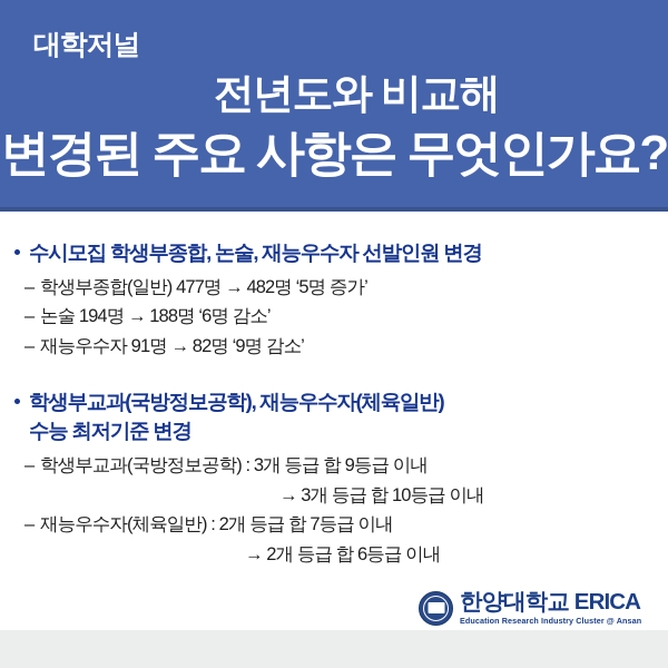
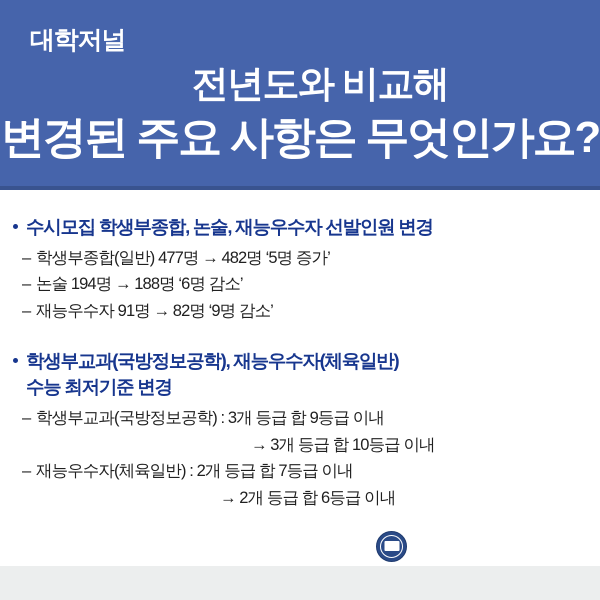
  대학저널
  전년도와 비교해
  변경된 주요 사항은 무엇인가요?
  수시모집 학생부종합, 논술, 재능우수자 선발인원 변경
  –
  학생부종합(일반) 477명 → 482명 ‘5명 증가’
  –
  논술 194명 → 188명 ‘6명 감소’
  –
  재능우수자 91명 → 82명 ‘9명 감소’
  학생부교과(국방정보공학), 재능우수자(체육일반)
  수능 최저기준 변경
  –
  학생부교과(국방정보공학) : 3개 등급 합 9등급 이내
  → 3개 등급 합 10등급 이내
  –
  재능우수자(체육일반) : 2개 등급 합 7등급 이내
  → 2개 등급 합 6등급 이내
- 한양대학교 ERICA
- Education Research Industry Cluster @ Ansan
